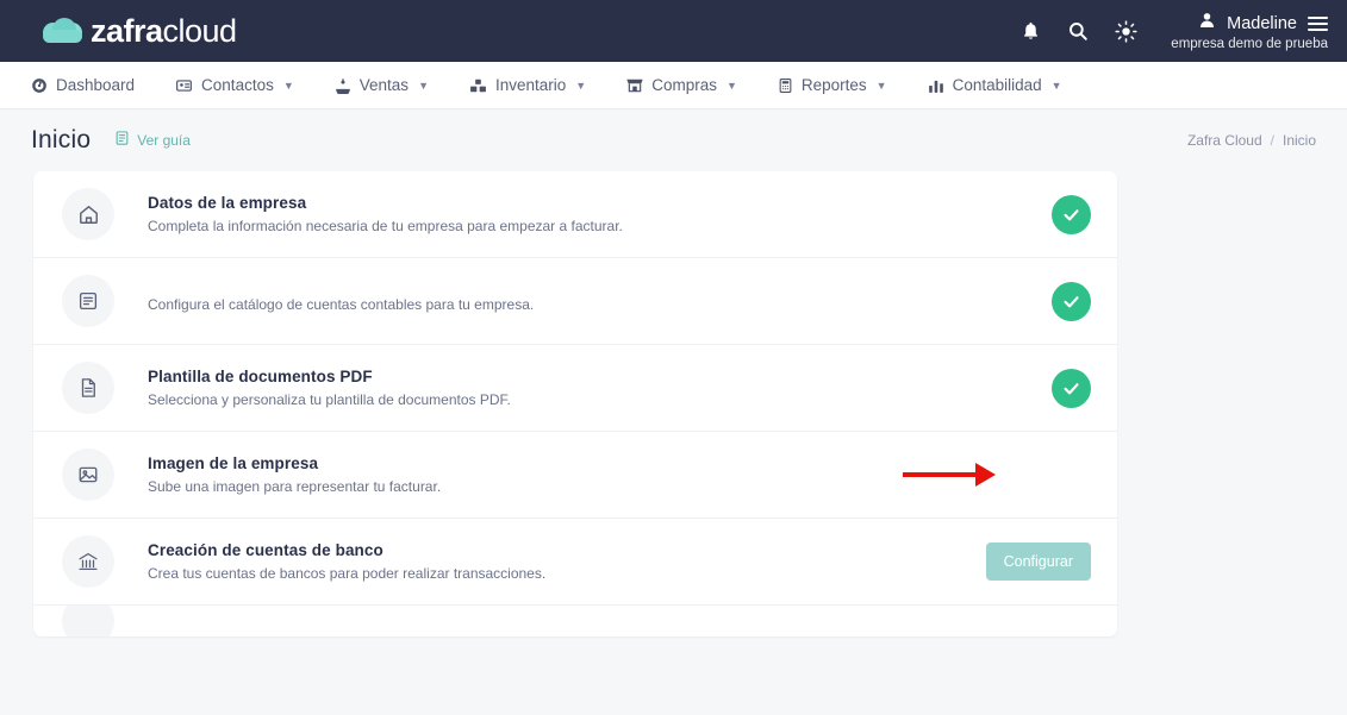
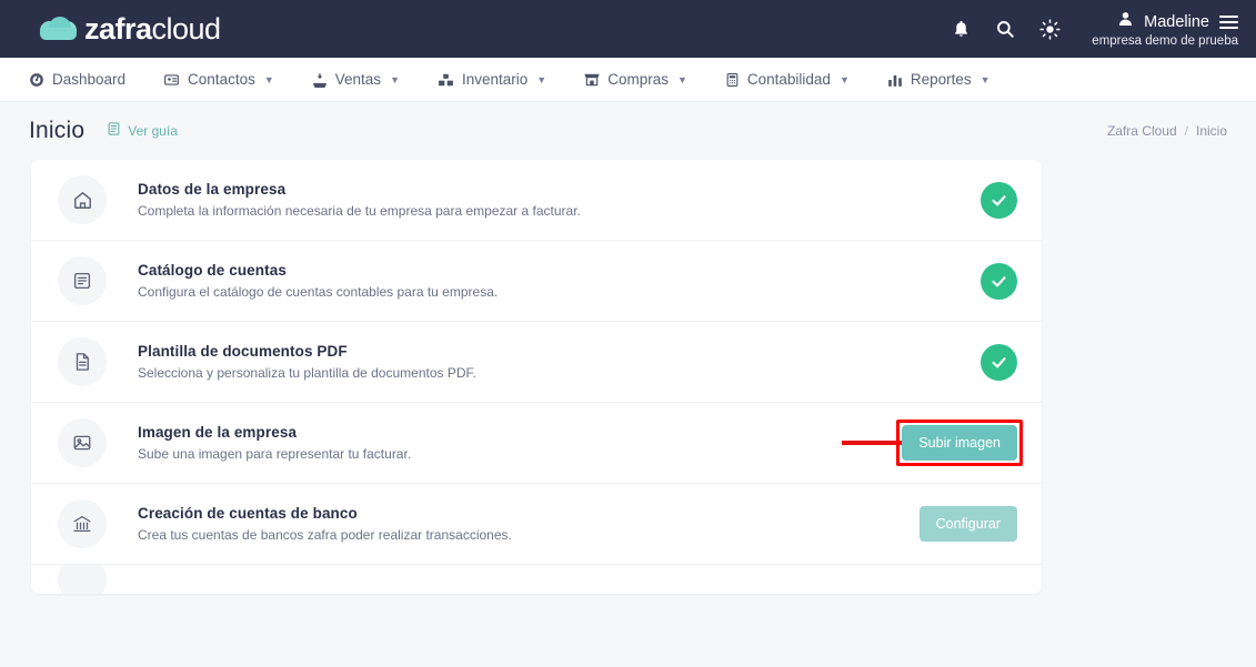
  zafracloud
  Madeline
  empresa demo de prueba
  Dashboard
  Contactos
  ▼
  Ventas
  ▼
  Inventario
  ▼
  Compras
  ▼
- Reportes
+ Contabilidad
  ▼
- Contabilidad
+ Reportes
  ▼
  Inicio
  Ver guía
  Zafra Cloud
  /
  Inicio
  Datos de la empresa
  Completa la información necesaria de tu empresa para empezar a facturar.
+ Catálogo de cuentas
  Configura el catálogo de cuentas contables para tu empresa.
  Plantilla de documentos PDF
  Selecciona y personaliza tu plantilla de documentos PDF.
  Imagen de la empresa
  Sube una imagen para representar tu facturar.
+ Subir imagen
  Creación de cuentas de banco
- Crea tus cuentas de bancos para poder realizar transacciones.
+ Crea tus cuentas de bancos zafra poder realizar transacciones.
  Configurar
